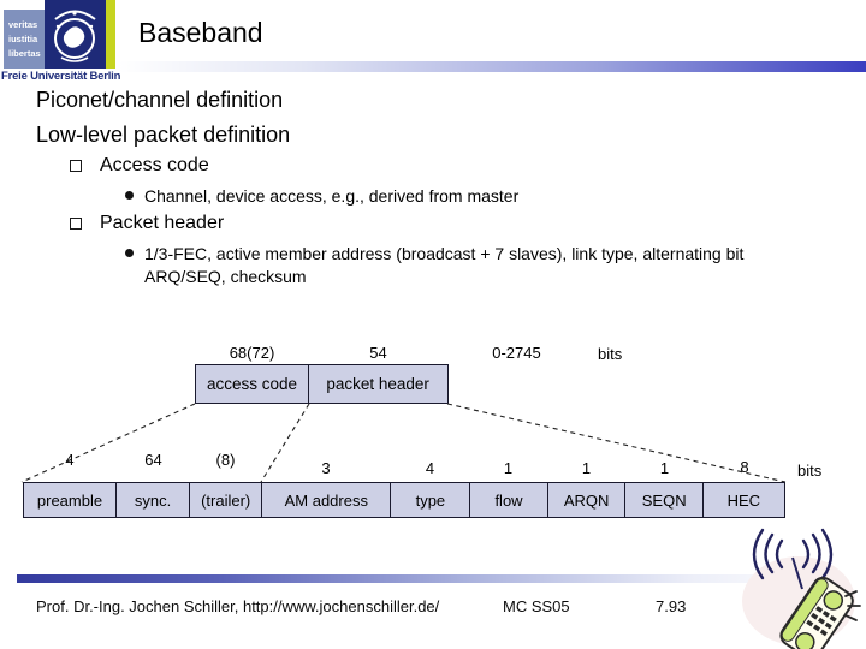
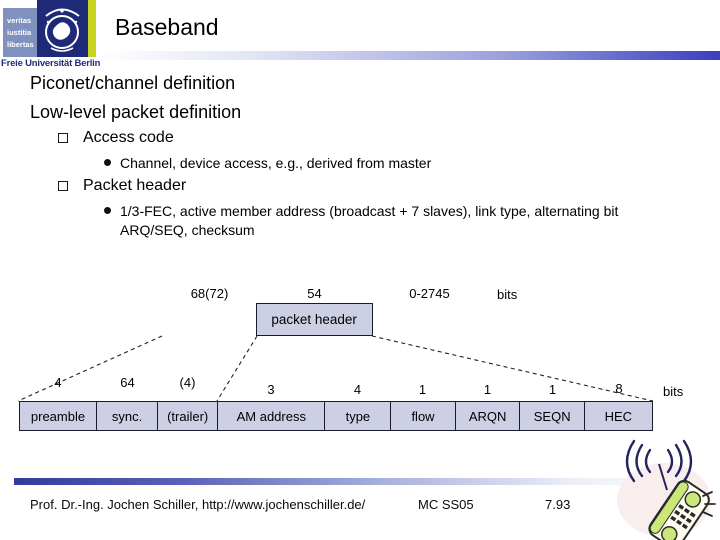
  veritas
  iustitia
  libertas
  Freie Universität Berlin
  Baseband
  Piconet/channel definition
  Low-level packet definition
  Access code
  Channel, device access, e.g., derived from master
  Packet header
  1/3-FEC, active member address (broadcast + 7 slaves), link type, alternating bit ARQ/SEQ, checksum
  68(72)
  54
  0-2745
  bits
- access code
  packet header
  4
  64
- (8)
+ (4)
  3
  4
  1
  1
  1
  8
  bits
  preamble
  sync.
  (trailer)
  AM address
  type
  flow
  ARQN
  SEQN
  HEC
  Prof. Dr.-Ing. Jochen Schiller, http://www.jochenschiller.de/
  MC SS05
  7.93
